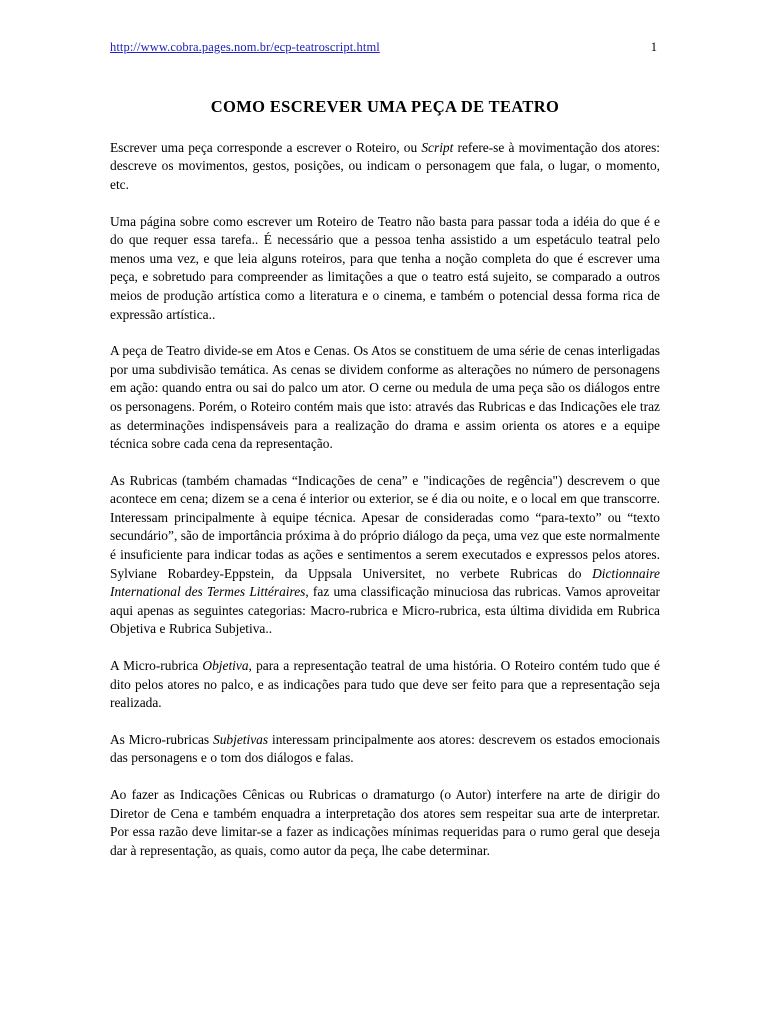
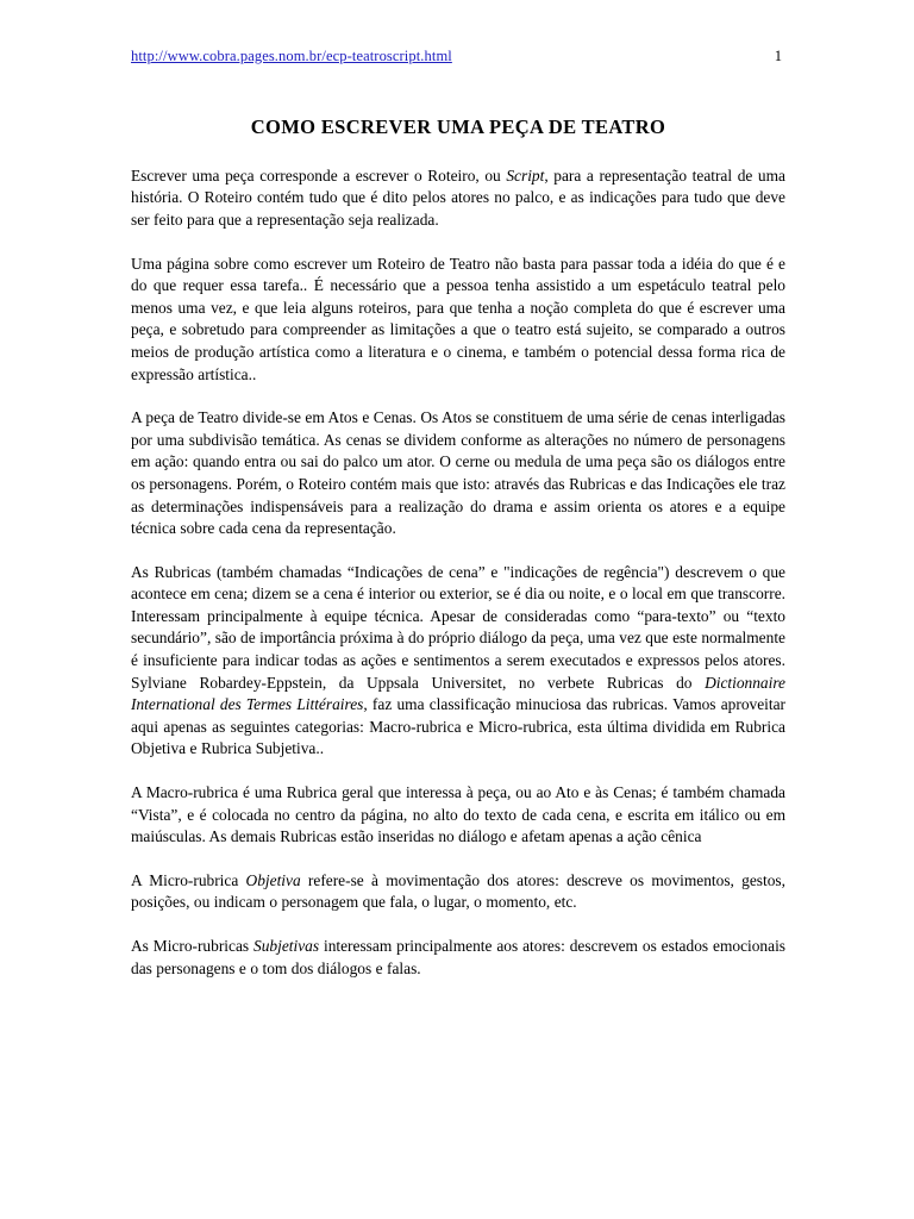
  http://www.cobra.pages.nom.br/ecp-teatroscript.html
  1
  COMO ESCREVER UMA PEÇA DE TEATRO
- Escrever uma peça corresponde a escrever o Roteiro, ou Script refere-se à movimentação dos atores: descreve os movimentos, gestos, posições, ou indicam o personagem que fala, o lugar, o momento, etc.
+ Escrever uma peça corresponde a escrever o Roteiro, ou Script, para a representação teatral de uma história. O Roteiro contém tudo que é dito pelos atores no palco, e as indicações para tudo que deve ser feito para que a representação seja realizada.
  Uma página sobre como escrever um Roteiro de Teatro não basta para passar toda a idéia do que é e do que requer essa tarefa.. É necessário que a pessoa tenha assistido a um espetáculo teatral pelo menos uma vez, e que leia alguns roteiros, para que tenha a noção completa do que é escrever uma peça, e sobretudo para compreender as limitações a que o teatro está sujeito, se comparado a outros meios de produção artística como a literatura e o cinema, e também o potencial dessa forma rica de expressão artística..
  A peça de Teatro divide-se em Atos e Cenas. Os Atos se constituem de uma série de cenas interligadas por uma subdivisão temática. As cenas se dividem conforme as alterações no número de personagens em ação: quando entra ou sai do palco um ator. O cerne ou medula de uma peça são os diálogos entre os personagens. Porém, o Roteiro contém mais que isto: através das Rubricas e das Indicações ele traz as determinações indispensáveis para a realização do drama e assim orienta os atores e a equipe técnica sobre cada cena da representação.
  As Rubricas (também chamadas “Indicações de cena” e "indicações de regência") descrevem o que acontece em cena; dizem se a cena é interior ou exterior, se é dia ou noite, e o local em que transcorre. Interessam principalmente à equipe técnica. Apesar de consideradas como “para-texto” ou “texto secundário”, são de importância próxima à do próprio diálogo da peça, uma vez que este normalmente é insuficiente para indicar todas as ações e sentimentos a serem executados e expressos pelos atores. Sylviane Robardey-Eppstein, da Uppsala Universitet, no verbete Rubricas do Dictionnaire International des Termes Littéraires, faz uma classificação minuciosa das rubricas. Vamos aproveitar aqui apenas as seguintes categorias: Macro-rubrica e Micro-rubrica, esta última dividida em Rubrica Objetiva e Rubrica Subjetiva..
+ A Macro-rubrica é uma Rubrica geral que interessa à peça, ou ao Ato e às Cenas; é também chamada “Vista”, e é colocada no centro da página, no alto do texto de cada cena, e escrita em itálico ou em maiúsculas. As demais Rubricas estão inseridas no diálogo e afetam apenas a ação cênica
- A Micro-rubrica Objetiva, para a representação teatral de uma história. O Roteiro contém tudo que é dito pelos atores no palco, e as indicações para tudo que deve ser feito para que a representação seja realizada.
+ A Micro-rubrica Objetiva refere-se à movimentação dos atores: descreve os movimentos, gestos, posições, ou indicam o personagem que fala, o lugar, o momento, etc.
  As Micro-rubricas Subjetivas interessam principalmente aos atores: descrevem os estados emocionais das personagens e o tom dos diálogos e falas.
- Ao fazer as Indicações Cênicas ou Rubricas o dramaturgo (o Autor) interfere na arte de dirigir do Diretor de Cena e também enquadra a interpretação dos atores sem respeitar sua arte de interpretar. Por essa razão deve limitar-se a fazer as indicações mínimas requeridas para o rumo geral que deseja dar à representação, as quais, como autor da peça, lhe cabe determinar.
